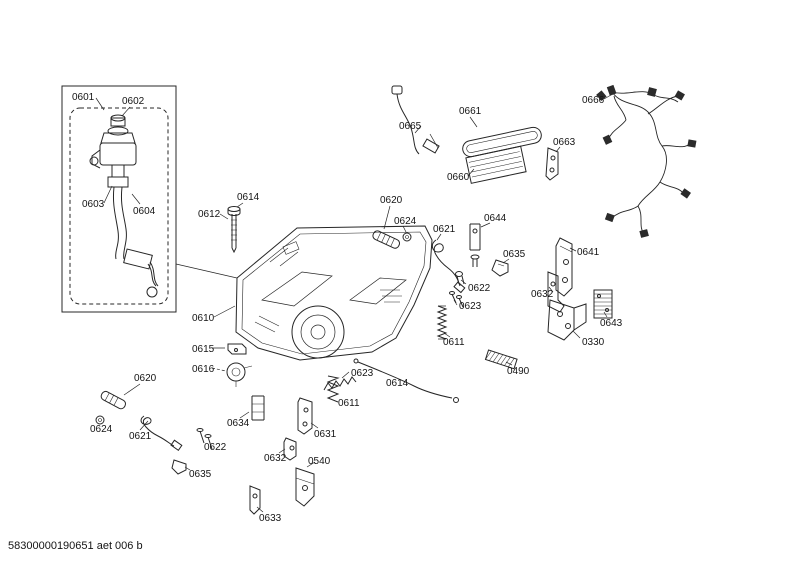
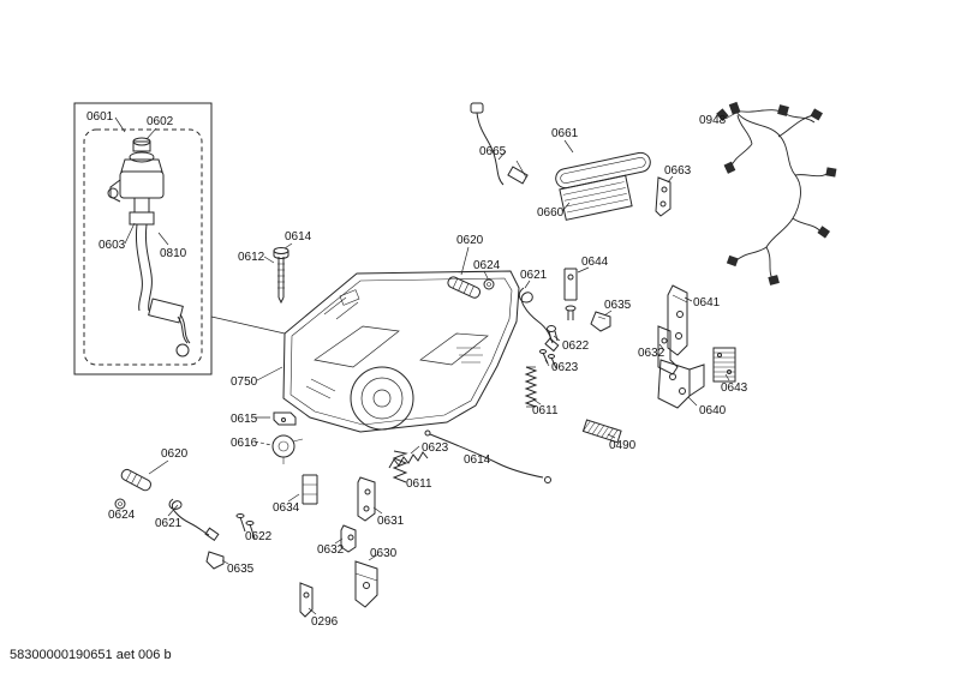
  0601
  0602
  0603
- 0604
+ 0810
  0614
  0612
  0620
  0624
  0621
  0644
  0635
  0622
  0623
  0665
  0661
  0660
  0663
- 0666
+ 0948
  0641
  0632
  0643
- 0330
+ 0640
- 0610
+ 0750
  0611
  0615
  0616
  0620
  0623
  0614
  0611
  0624
  0621
  0622
  0634
  0631
  0635
  0632
- 0540
+ 0630
- 0633
+ 0296
  0490
  58300000190651 aet 006 b
